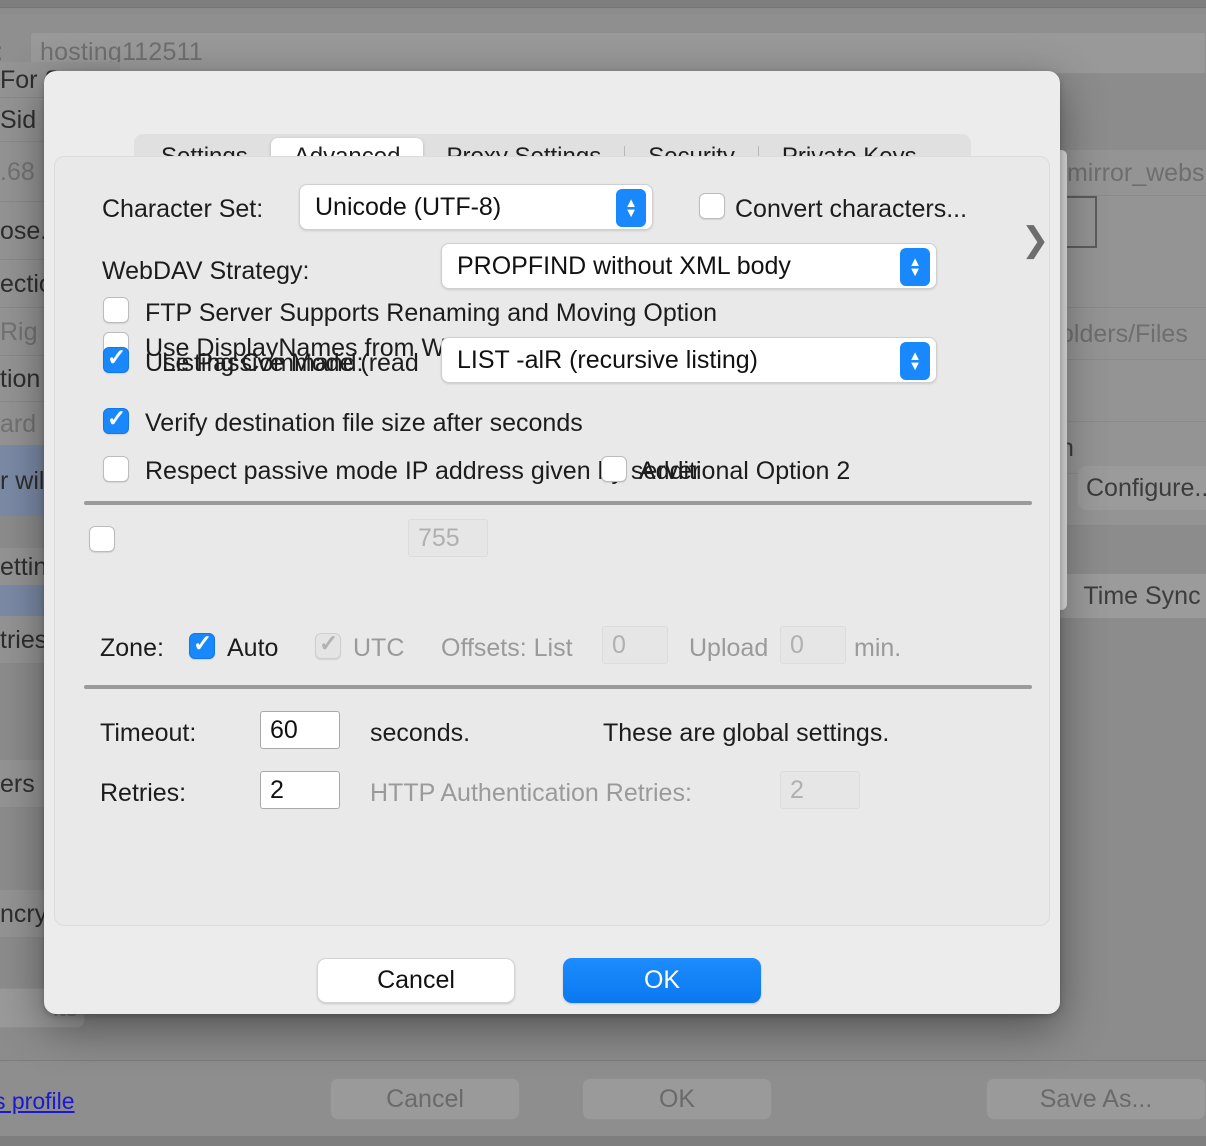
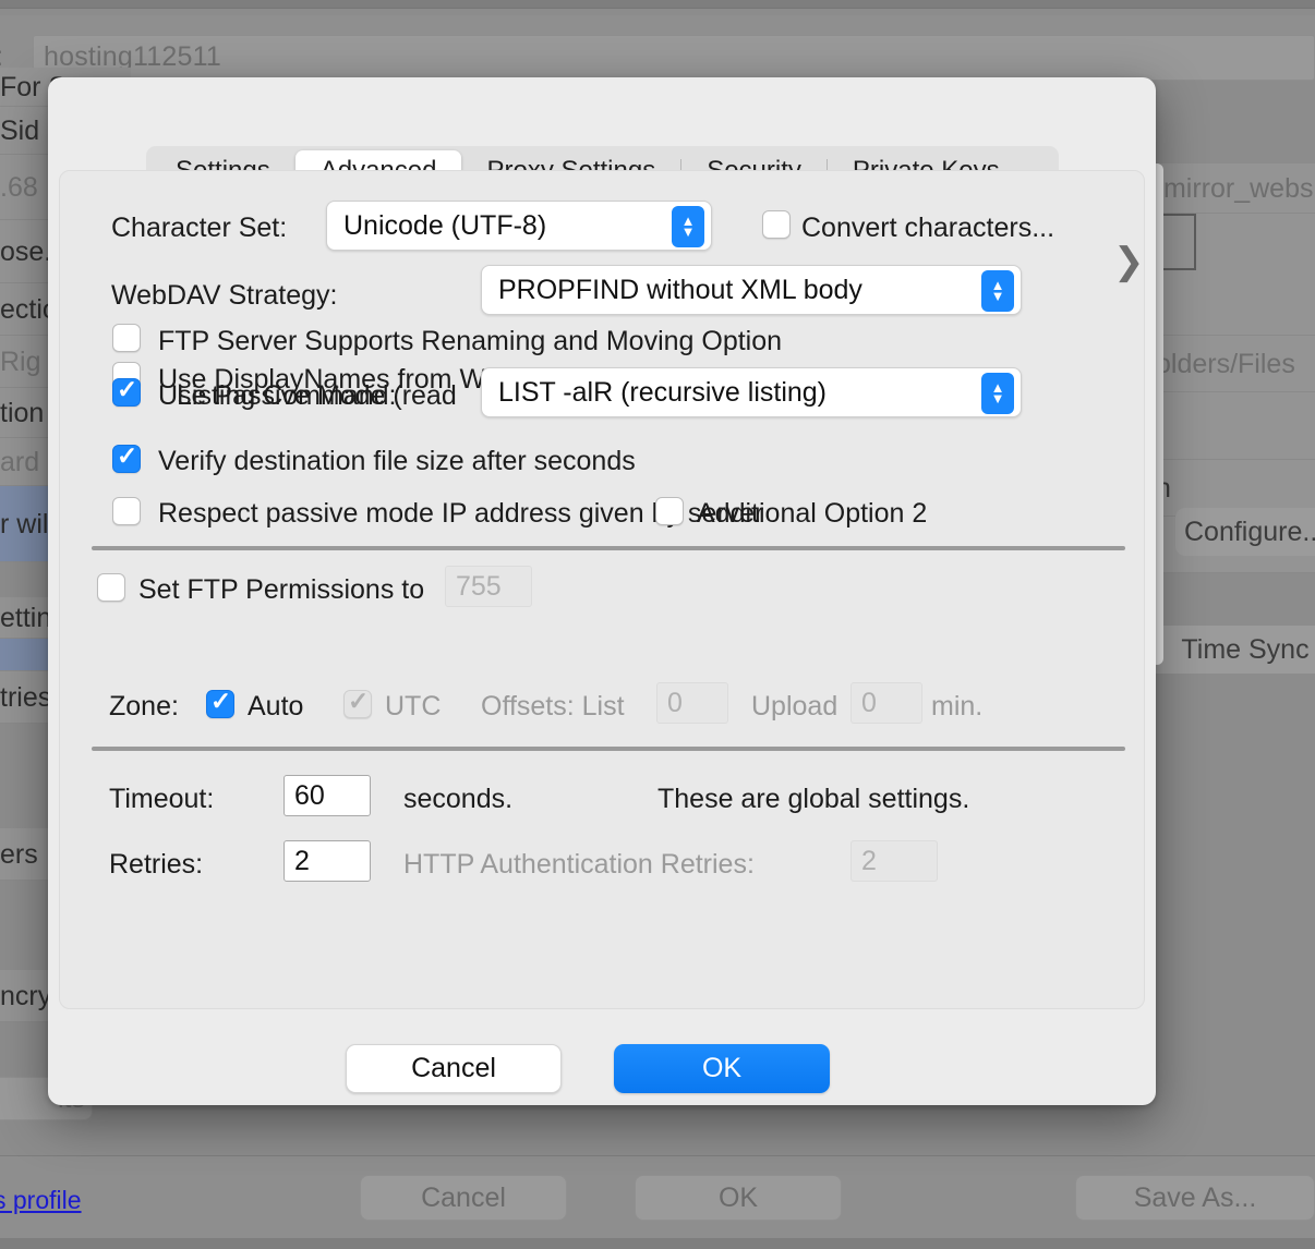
  hosting112511
  For
  Sid
  .68
  ose
  ecti
  Rig
  tion
  ard
  r wil
  ettin
  tries
  ers
  ncry
  mirror_webs
  lders/Files
  Configure..
  Time Sync
  Cancel
  OK
  Save As...
  profile
  ❯
  Character Set:
  Unicode (UTF-8)
  ▲
  ▼
  Convert characters...
  WebDAV Strategy:
  PROPFIND without XML body
  ▲
  ▼
  FTP Server Supports Renaming and Moving Option
  Use Passive Mode (read
  Listing Command:
  LIST -alR (recursive listing)
  ▲
  ▼
  Verify destination file size after seconds
  Respect passive mode IP address given server
  Additional Option 2
+ Set FTP Permissions to
  755
  Zone:
  Auto
  UTC
  Offsets: List
  0
  Upload
  0
  min.
  Timeout:
  60
  seconds.
  These are global settings.
  Retries:
  2
  HTTP Authentication Retries:
  2
  Cancel
  OK
